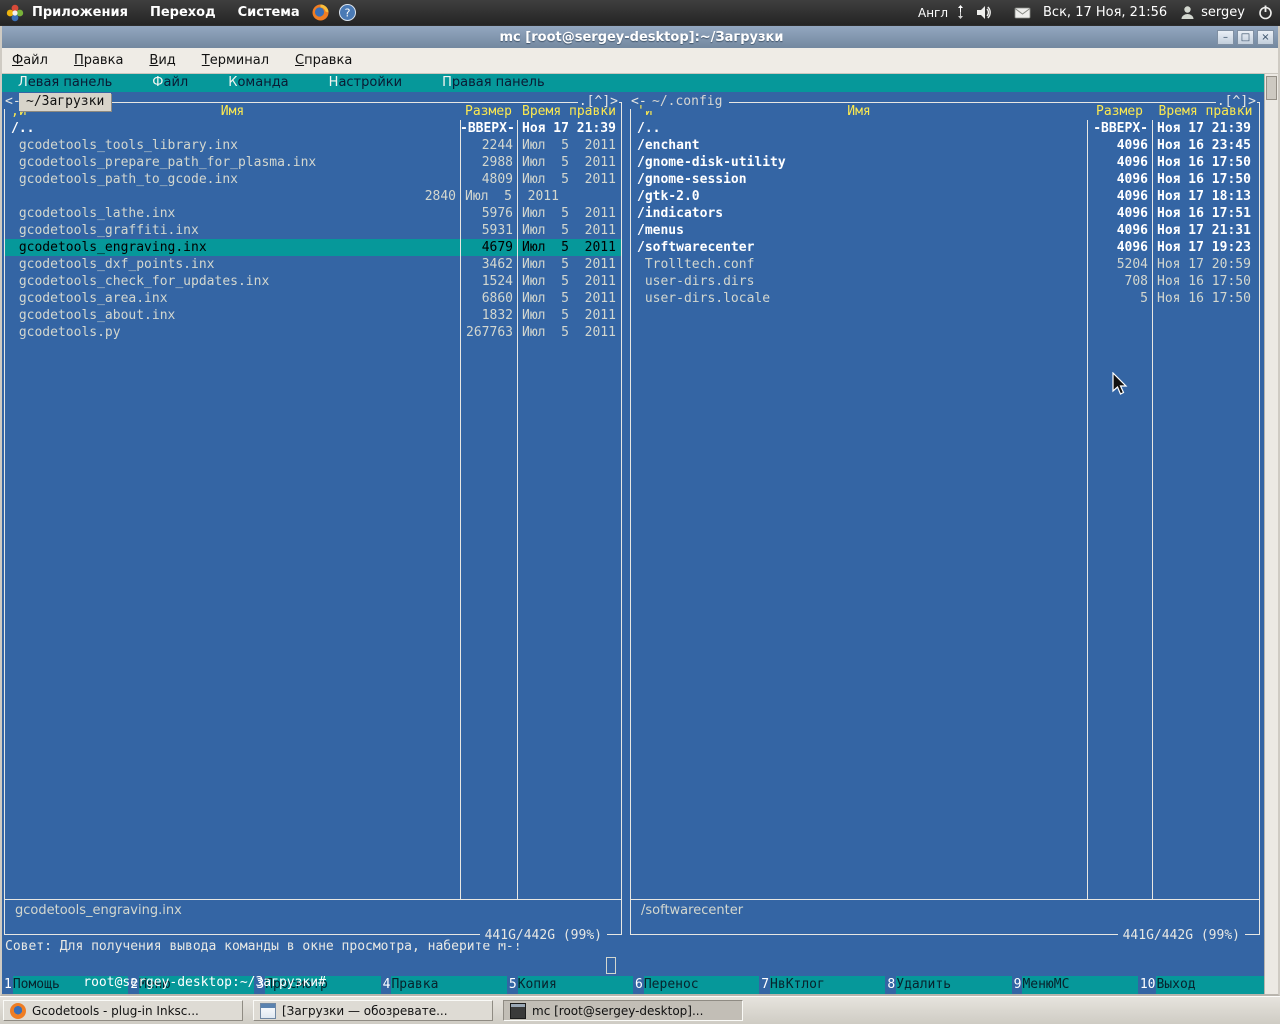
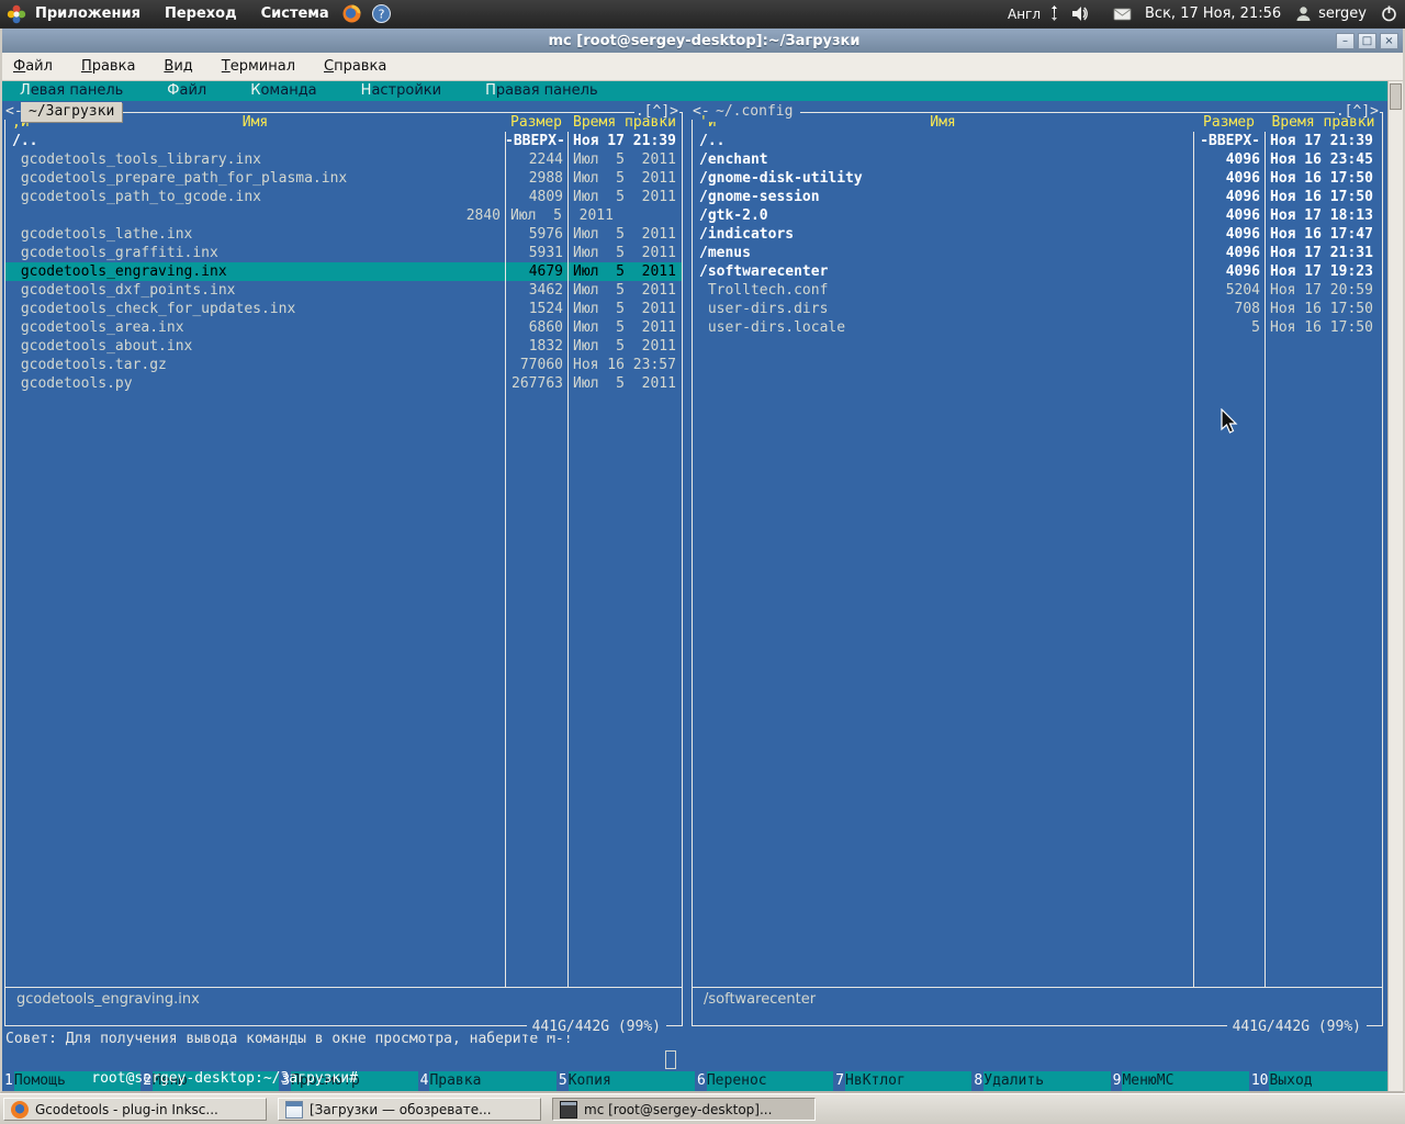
  Приложения
  Переход
  Система
  ?
  Англ
  Вск, 17 Ноя, 21:56
  sergey
  mc [root@sergey-desktop]:~/Загрузки
  –
  □
  ×
  Файл
  Правка
  Вид
  Терминал
  Справка
  Левая панель
  Файл
  Команда
  Настройки
  Правая панель
  <-
  ~/Загрузки
  .[^]>
  ,и
  Имя
  Размер
  Время правки
  /..
  -ВВЕРХ-
  Ноя 17 21:39
  gcodetools_tools_library.inx
  2244
  Июл 5 2011
  gcodetools_prepare_path_for_plasma.inx
  2988
  Июл 5 2011
  gcodetools_path_to_gcode.inx
  4809
  Июл 5 2011
  2840
  Июл 5 2011
  gcodetools_lathe.inx
  5976
  Июл 5 2011
  gcodetools_graffiti.inx
  5931
  Июл 5 2011
  gcodetools_engraving.inx
  4679
  Июл 5 2011
  gcodetools_dxf_points.inx
  3462
  Июл 5 2011
  gcodetools_check_for_updates.inx
  1524
  Июл 5 2011
  gcodetools_area.inx
  6860
  Июл 5 2011
  gcodetools_about.inx
  1832
  Июл 5 2011
+ gcodetools.tar.gz
+ 77060
+ Ноя 16 23:57
  gcodetools.py
  267763
  Июл 5 2011
  gcodetools_engraving.inx
  441G/442G (99%)
  <-
  ~/.config
  .[^]>
  'и
  Имя
  Размер
  Время правки
  /..
  -ВВЕРХ-
  Ноя 17 21:39
  /enchant
  4096
  Ноя 16 23:45
  /gnome-disk-utility
  4096
  Ноя 16 17:50
  /gnome-session
  4096
  Ноя 16 17:50
  /gtk-2.0
  4096
  Ноя 17 18:13
  /indicators
  4096
- Ноя 16 17:51
+ Ноя 16 17:47
  /menus
  4096
  Ноя 17 21:31
  /softwarecenter
  4096
  Ноя 17 19:23
  Trolltech.conf
  5204
  Ноя 17 20:59
  user-dirs.dirs
  708
  Ноя 16 17:50
  user-dirs.locale
  5
  Ноя 16 17:50
  /softwarecenter
  441G/442G (99%)
  Совет: Для получения вывода команды в окне просмотра, наберите M-!
  root@sergey-desktop:~/Загрузки#
  1
  Помощь
  2
  Меню
  3
  Просмотр
  4
  Правка
  5
  Копия
  6
  Перенос
  7
  НвКтлог
  8
  Удалить
  9
  МенюМС
  10
  Выход
  Gcodetools - plug-in Inksc...
  [Загрузки — обозревате...
  mc [root@sergey-desktop]...
